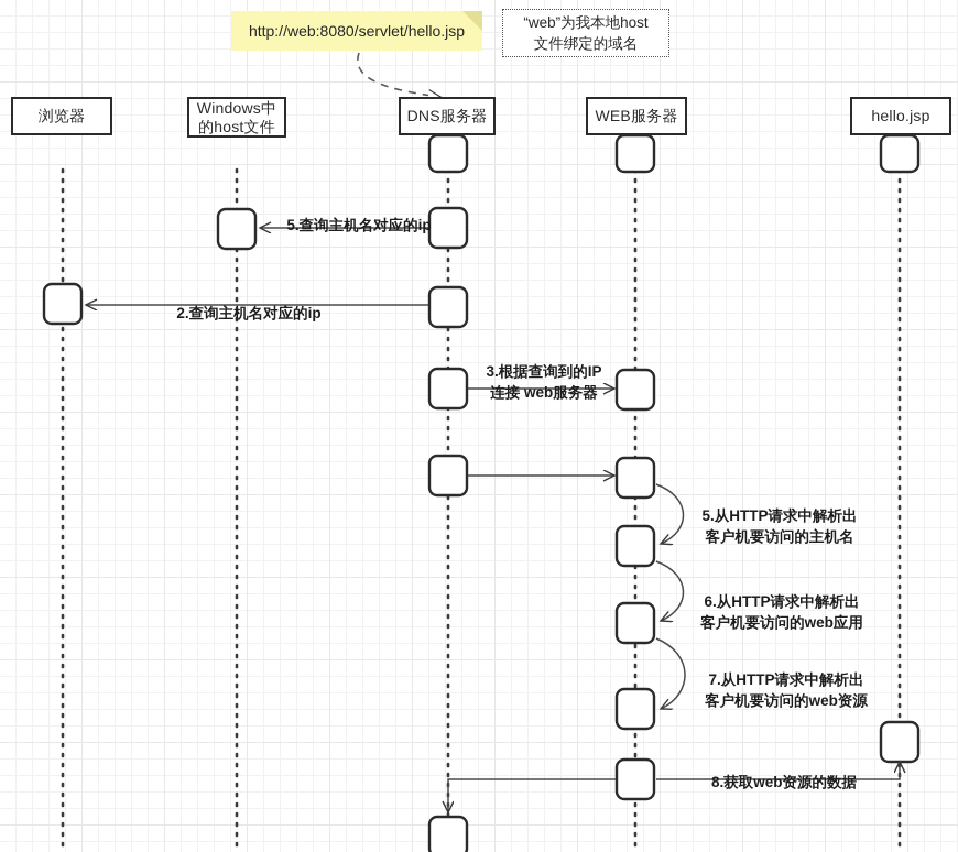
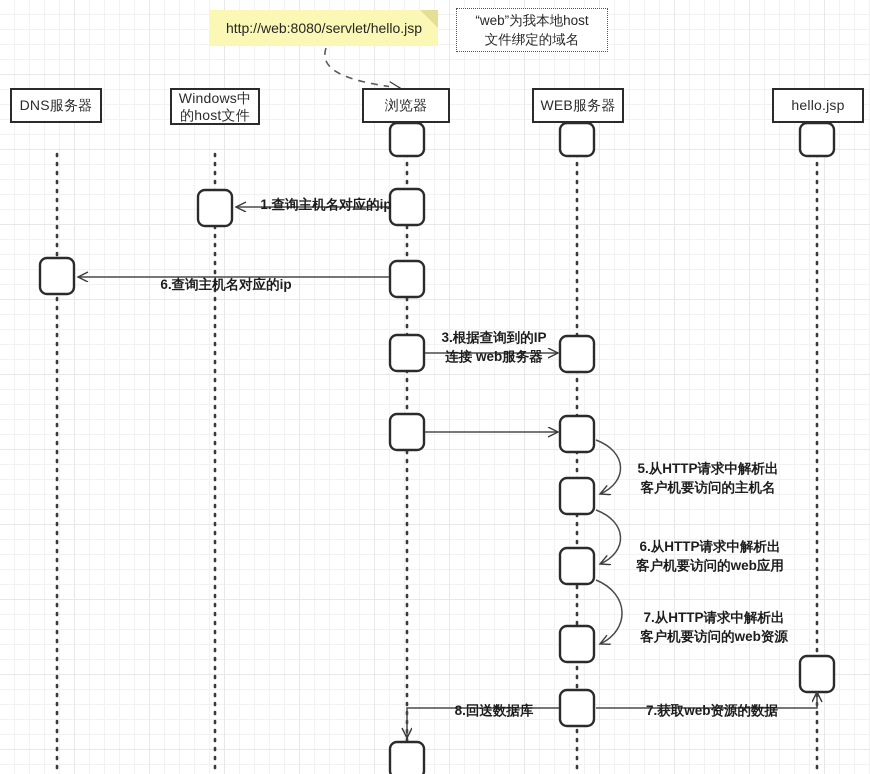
- 浏览器
+ DNS服务器
  Windows中
  的host文件
- DNS服务器
+ 浏览器
  WEB服务器
  hello.jsp
  http://web:8080/servlet/hello.jsp
  “web”为我本地host
  文件绑定的域名
- 5.查询主机名对应的ip
+ 1.查询主机名对应的ip
- 2.查询主机名对应的ip
+ 6.查询主机名对应的ip
  3.根据查询到的IP
  连接 web服务器
  5.从HTTP请求中解析出
  客户机要访问的主机名
  6.从HTTP请求中解析出
  客户机要访问的web应用
  7.从HTTP请求中解析出
  客户机要访问的web资源
+ 8.回送数据库
- 8.获取web资源的数据
+ 7.获取web资源的数据
